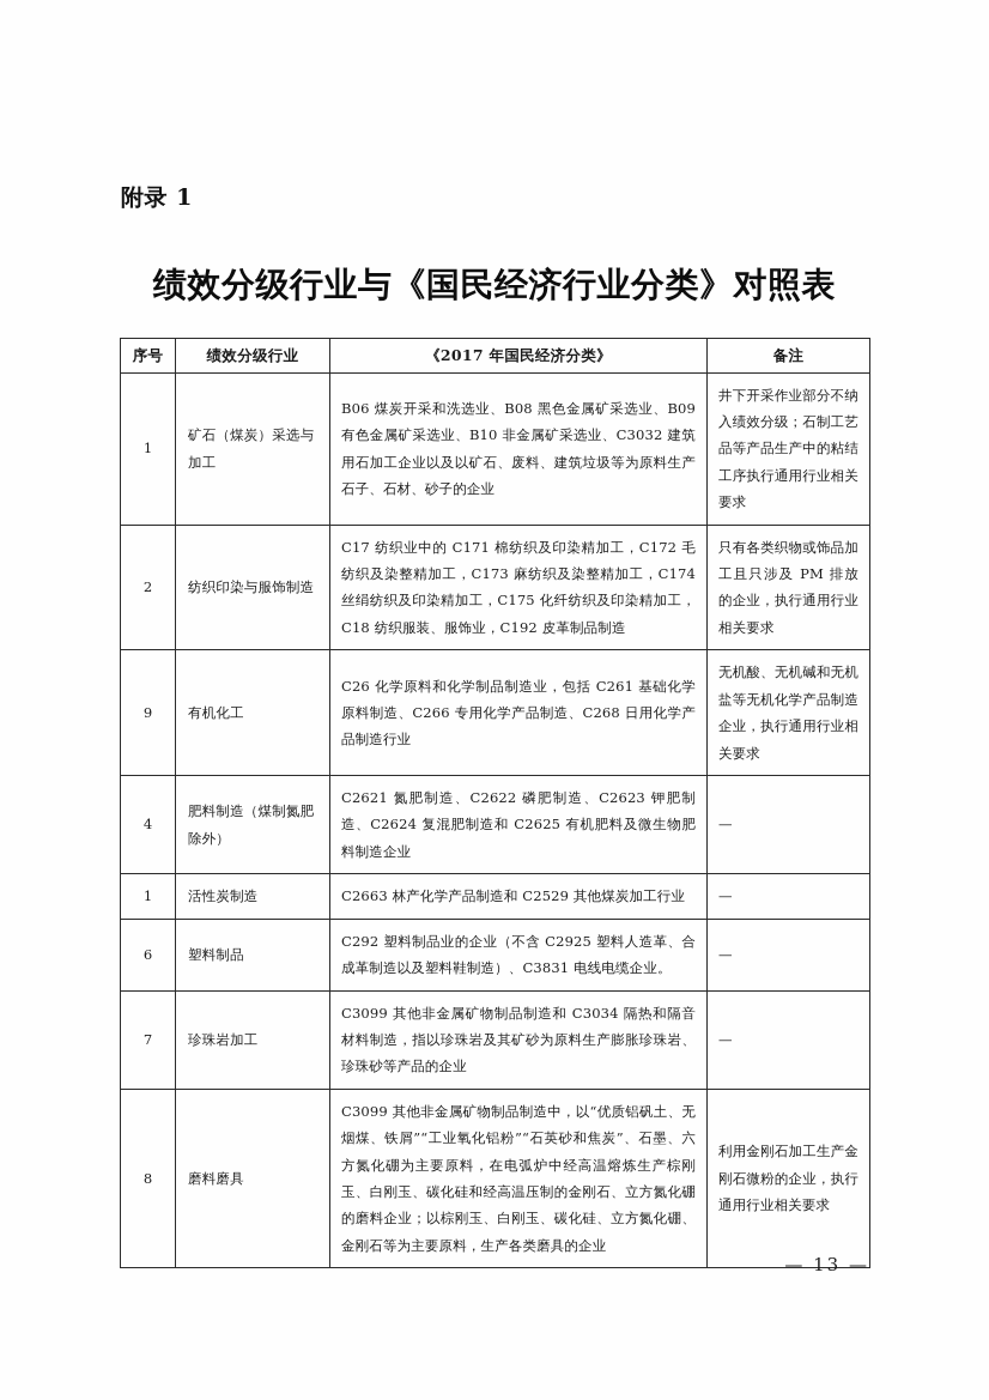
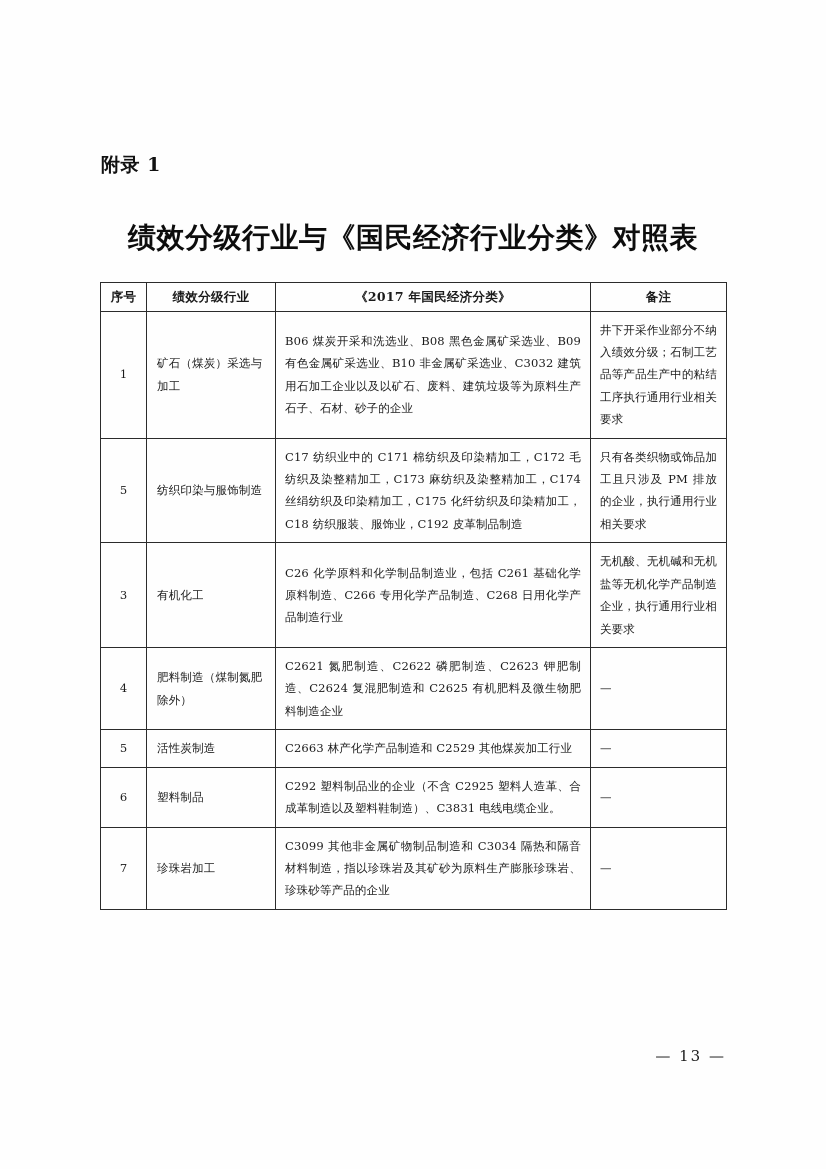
  附录 1
  绩效分级行业与《国民经济行业分类》对照表
  序号	绩效分级行业	《2017 年国民经济分类》	备注
  1	矿石（煤炭）采选与加工	B06 煤炭开采和洗选业、B08 黑色金属矿采选业、B09 有色金属矿采选业、B10 非金属矿采选业、C3032 建筑用石加工企业以及以矿石、废料、建筑垃圾等为原料生产石子、石材、砂子的企业	井下开采作业部分不纳入绩效分级；石制工艺品等产品生产中的粘结工序执行通用行业相关要求
- 2	纺织印染与服饰制造	C17 纺织业中的 C171 棉纺织及印染精加工，C172 毛纺织及染整精加工，C173 麻纺织及染整精加工，C174 丝绢纺织及印染精加工，C175 化纤纺织及印染精加工，C18 纺织服装、服饰业，C192 皮革制品制造	只有各类织物或饰品加工且只涉及 PM 排放的企业，执行通用行业相关要求
+ 5	纺织印染与服饰制造	C17 纺织业中的 C171 棉纺织及印染精加工，C172 毛纺织及染整精加工，C173 麻纺织及染整精加工，C174 丝绢纺织及印染精加工，C175 化纤纺织及印染精加工，C18 纺织服装、服饰业，C192 皮革制品制造	只有各类织物或饰品加工且只涉及 PM 排放的企业，执行通用行业相关要求
- 9	有机化工	C26 化学原料和化学制品制造业，包括 C261 基础化学原料制造、C266 专用化学产品制造、C268 日用化学产品制造行业	无机酸、无机碱和无机盐等无机化学产品制造企业，执行通用行业相关要求
+ 3	有机化工	C26 化学原料和化学制品制造业，包括 C261 基础化学原料制造、C266 专用化学产品制造、C268 日用化学产品制造行业	无机酸、无机碱和无机盐等无机化学产品制造企业，执行通用行业相关要求
  4	肥料制造（煤制氮肥除外）	C2621 氮肥制造、C2622 磷肥制造、C2623 钾肥制造、C2624 复混肥制造和 C2625 有机肥料及微生物肥料制造企业	—
- 1	活性炭制造	C2663 林产化学产品制造和 C2529 其他煤炭加工行业	—
+ 5	活性炭制造	C2663 林产化学产品制造和 C2529 其他煤炭加工行业	—
  6	塑料制品	C292 塑料制品业的企业（不含 C2925 塑料人造革、合成革制造以及塑料鞋制造）、C3831 电线电缆企业。	—
  7	珍珠岩加工	C3099 其他非金属矿物制品制造和 C3034 隔热和隔音材料制造，指以珍珠岩及其矿砂为原料生产膨胀珍珠岩、珍珠砂等产品的企业	—
- 8	磨料磨具	C3099 其他非金属矿物制品制造中，以“优质铝矾土、无烟煤、铁屑”“工业氧化铝粉”“石英砂和焦炭”、石墨、六方氮化硼为主要原料，在电弧炉中经高温熔炼生产棕刚玉、白刚玉、碳化硅和经高温压制的金刚石、立方氮化硼的磨料企业；以棕刚玉、白刚玉、碳化硅、立方氮化硼、金刚石等为主要原料，生产各类磨具的企业	利用金刚石加工生产金刚石微粉的企业，执行通用行业相关要求
  — 13 —
